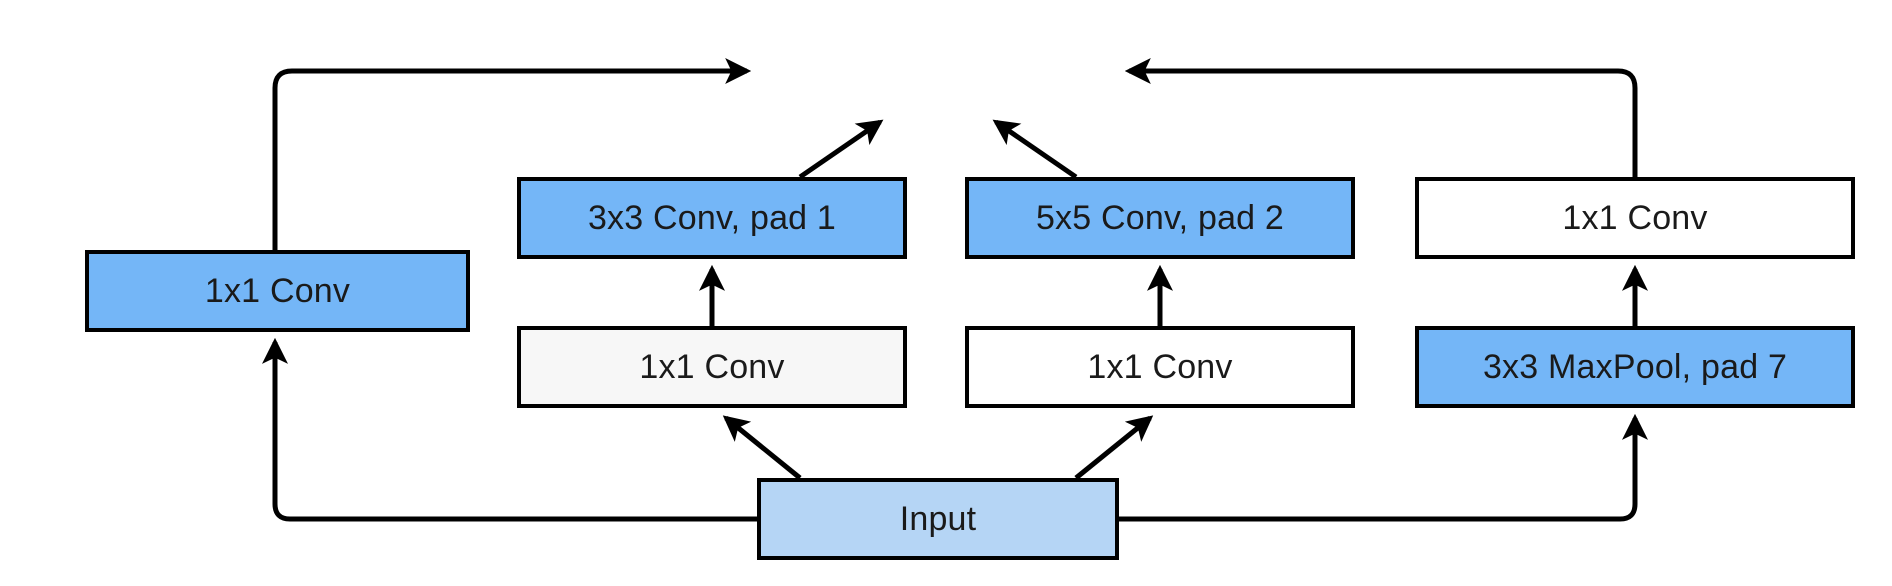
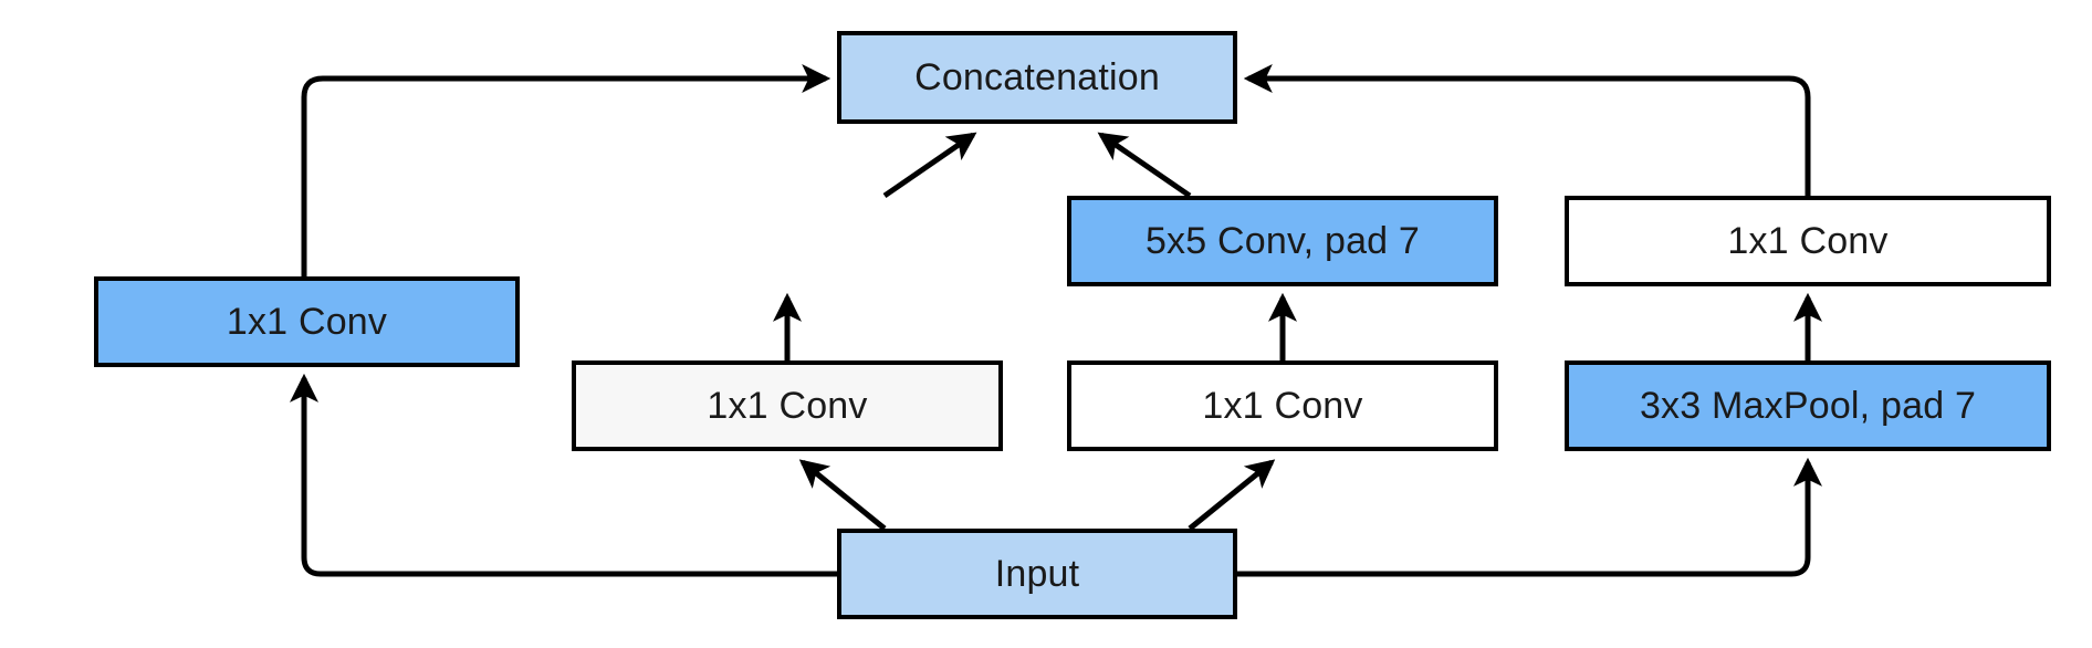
+ Concatenation
  1x1 Conv
- 3x3 Conv, pad 1
- 5x5 Conv, pad 2
+ 5x5 Conv, pad 7
  1x1 Conv
  1x1 Conv
  1x1 Conv
  3x3 MaxPool, pad 7
  Input
